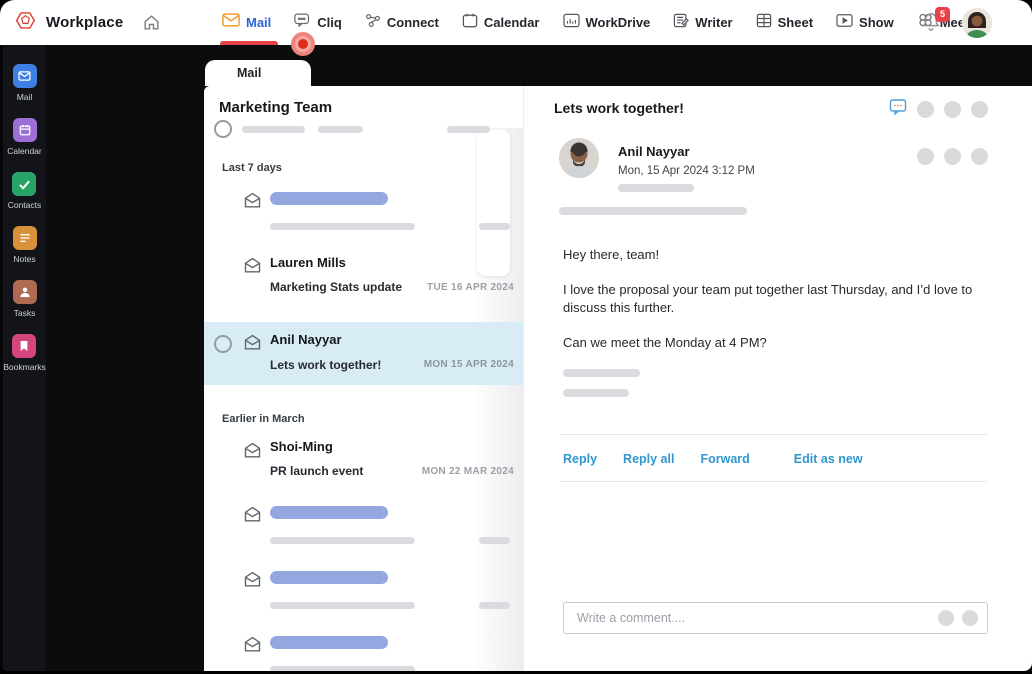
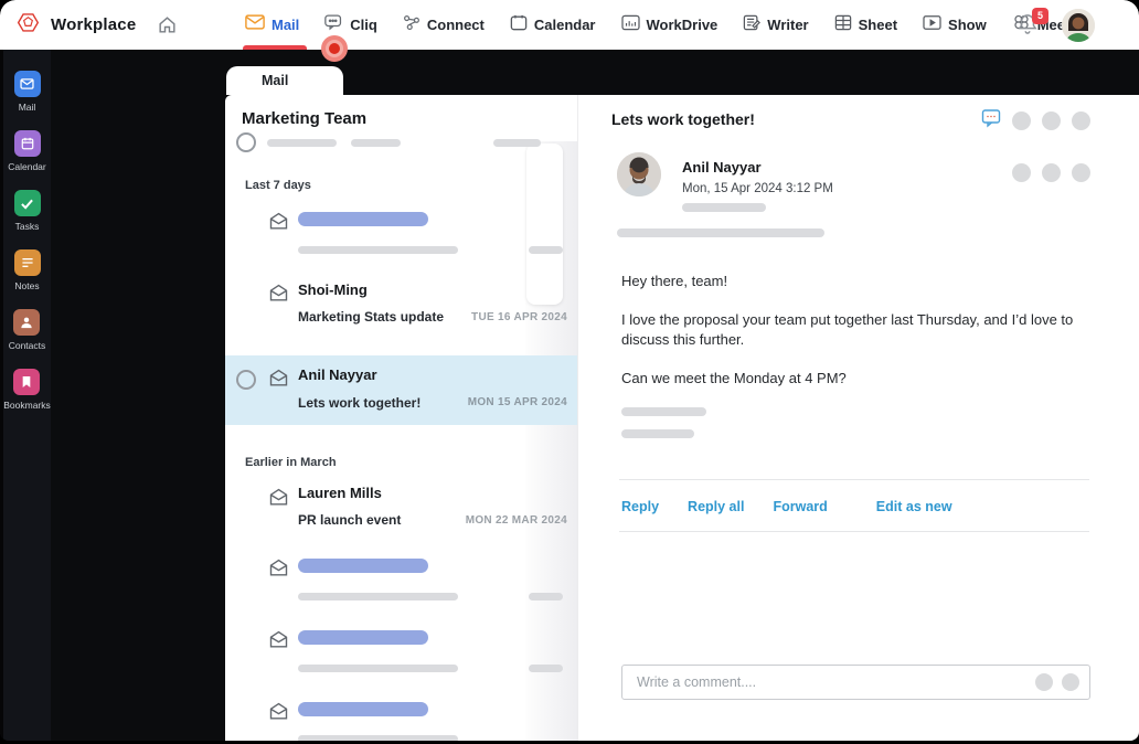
  Workplace
  Mail
  Cliq
  Connect
  Calendar
  WorkDrive
  Writer
  Sheet
  Show
  5
  Mail
  Calendar
- Contacts
+ Tasks
  Notes
- Tasks
+ Contacts
  Bookmarks
  Mail
  Marketing Team
  Last 7 days
- Lauren Mills
+ Shoi-Ming
  Marketing Stats update
  TUE 16 APR 2024
  Anil Nayyar
  Lets work together!
  MON 15 APR 2024
  Earlier in March
- Shoi-Ming
+ Lauren Mills
  PR launch event
  MON 22 MAR 2024
  Lets work together!
  Anil Nayyar
  Mon, 15 Apr 2024 3:12 PM
  Hey there, team!
  I love the proposal your team put together last Thursday, and I’d love to discuss this further.
  Can we meet the Monday at 4 PM?
  Reply
  Reply all
  Forward
  Edit as new
  Write a comment....
